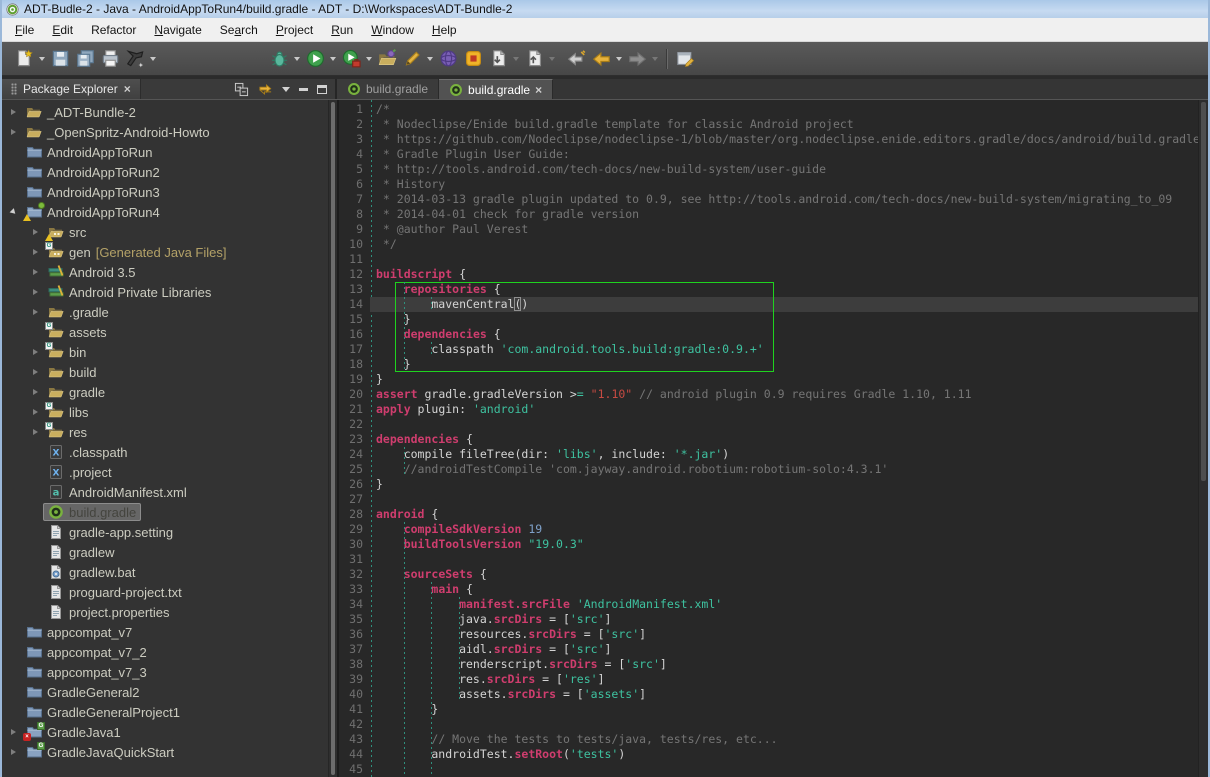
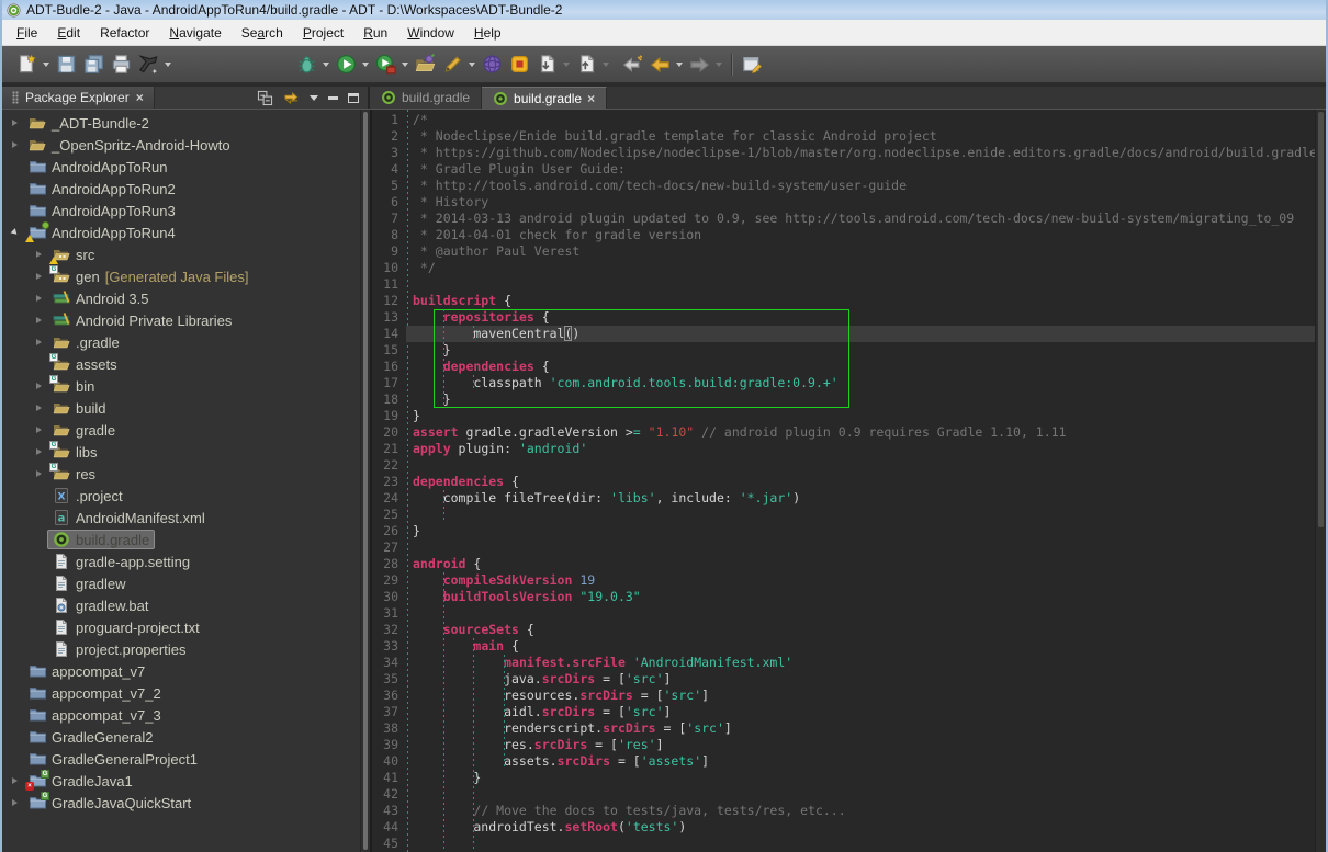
  ADT-Budle-2 - Java - AndroidAppToRun4/build.gradle - ADT - D:\Workspaces\ADT-Bundle-2
  File
  Edit
  Refactor
  Navigate
  Search
  Project
  Run
  Window
  Help
  Package Explorer
  ×
  build.gradle
  build.gradle
  ×
  _ADT-Bundle-2
  _OpenSpritz-Android-Howto
  AndroidAppToRun
  AndroidAppToRun2
  AndroidAppToRun3
  AndroidAppToRun4
  src
  gen
  [Generated Java Files]
  Android 3.5
  Android Private Libraries
  .gradle
  assets
  bin
  build
  gradle
  libs
  res
- .classpath
  .project
  AndroidManifest.xml
  build.gradle
  gradle-app.setting
  gradlew
  gradlew.bat
  proguard-project.txt
  project.properties
  appcompat_v7
  appcompat_v7_2
  appcompat_v7_3
  GradleGeneral2
  GradleGeneralProject1
  GradleJava1
  GradleJavaQuickStart
  1
  2
  3
  4
  5
  6
  7
  8
  9
  10
  11
  12
  13
  14
  15
  16
  17
  18
  19
  20
  21
  22
  23
  24
  25
  26
  27
  28
  29
  30
  31
  32
  33
  34
  35
  36
  37
  38
  39
  40
  41
  42
  43
  44
  45
  /*
  * Nodeclipse/Enide build.gradle template for classic Android project
  * https://github.com/Nodeclipse/nodeclipse-1/blob/master/org.nodeclipse.enide.editors.gradle/docs/android/build.gradle
  * Gradle Plugin User Guide:
  * http://tools.android.com/tech-docs/new-build-system/user-guide
  * History
- * 2014-03-13 gradle plugin updated to 0.9, see http://tools.android.com/tech-docs/new-build-system/migrating_to_09
+ * 2014-03-13 android plugin updated to 0.9, see http://tools.android.com/tech-docs/new-build-system/migrating_to_09
  * 2014-04-01 check for gradle version
  * @author Paul Verest
  */
  buildscript {
  repositories {
  mavenCentral()
  }
  dependencies {
  classpath 'com.android.tools.build:gradle:0.9.+'
  }
  }
  assert gradle.gradleVersion >= "1.10" // android plugin 0.9 requires Gradle 1.10, 1.11
  apply plugin: 'android'
  dependencies {
  compile fileTree(dir: 'libs', include: '*.jar')
- //androidTestCompile 'com.jayway.android.robotium:robotium-solo:4.3.1'
  }
  android {
  compileSdkVersion 19
  buildToolsVersion "19.0.3"
  sourceSets {
  main {
  manifest.srcFile 'AndroidManifest.xml'
  java.srcDirs = ['src']
  resources.srcDirs = ['src']
  aidl.srcDirs = ['src']
  renderscript.srcDirs = ['src']
  res.srcDirs = ['res']
  assets.srcDirs = ['assets']
  }
- // Move the tests to tests/java, tests/res, etc...
+ // Move the docs to tests/java, tests/res, etc...
  androidTest.setRoot('tests')
